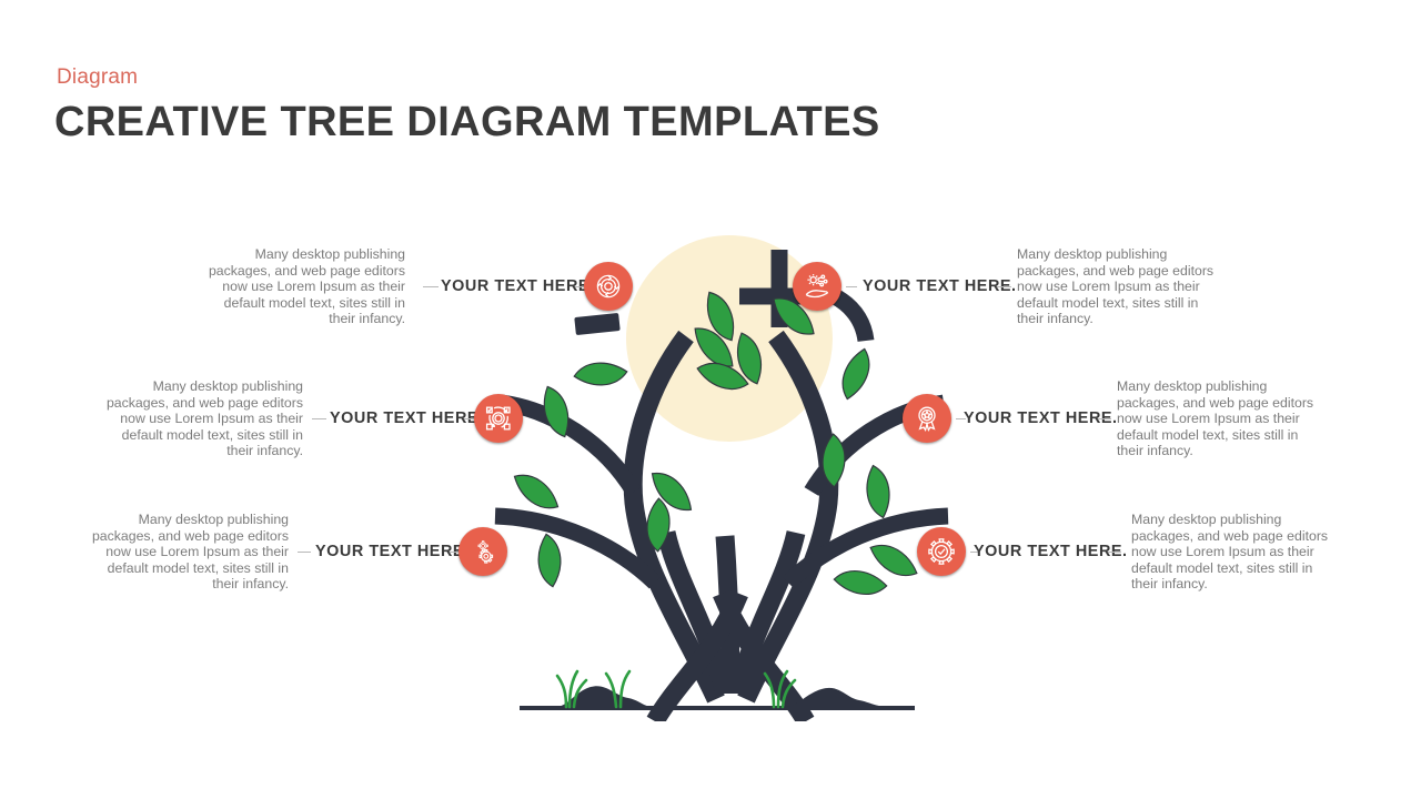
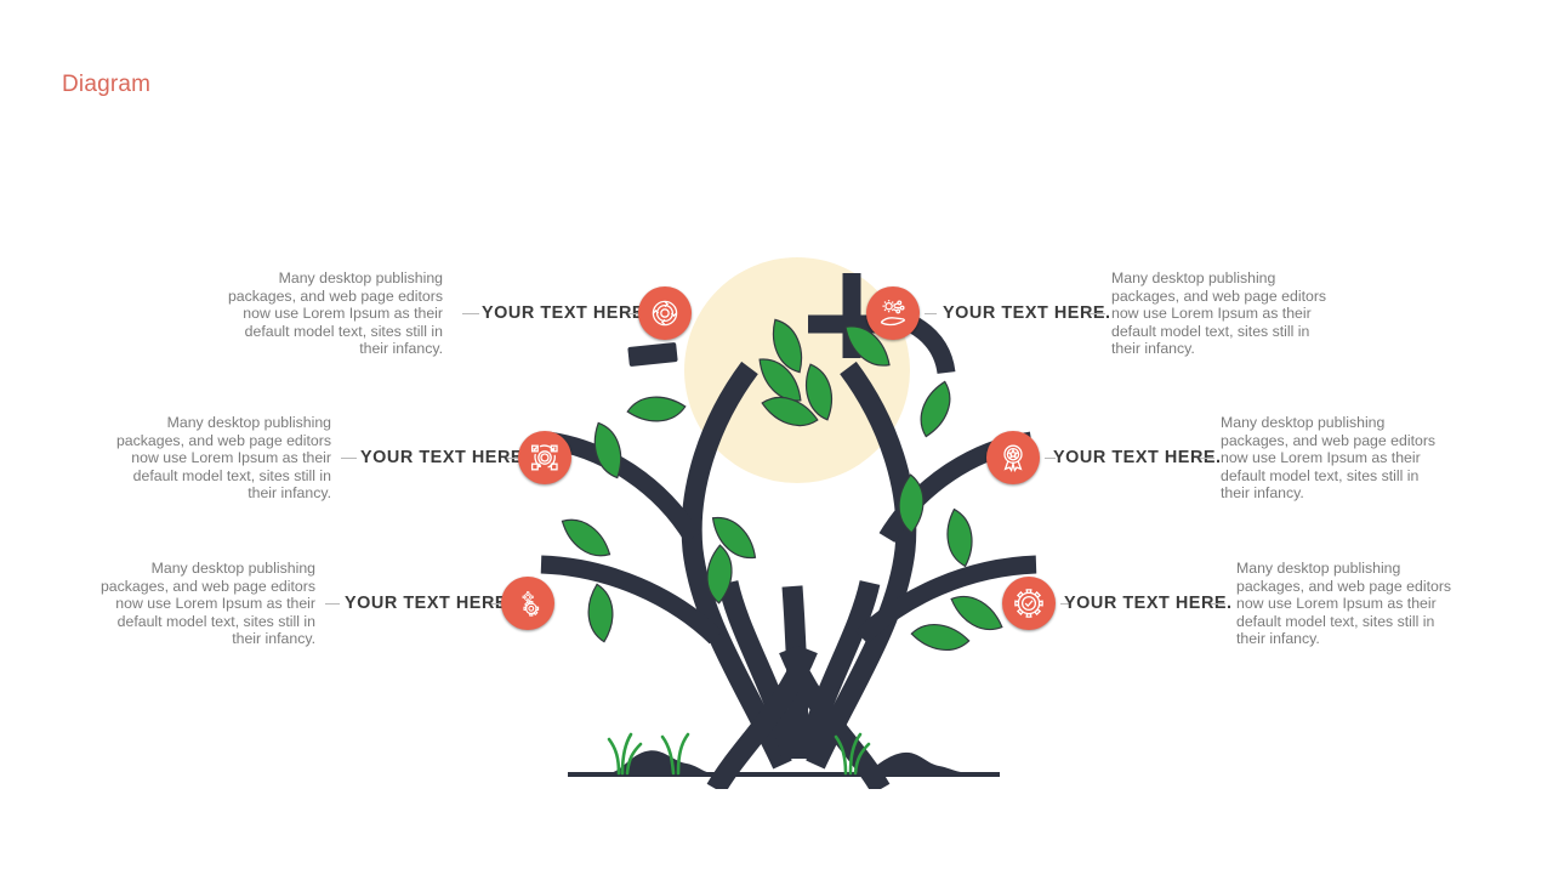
  Diagram
- CREATIVE TREE DIAGRAM TEMPLATES
  Many desktop publishing packages, and web page editors now use Lorem Ipsum as their default model text, sites still in their infancy.
  YOUR TEXT HER
  Many desktop publishing packages, and web page editors now use Lorem Ipsum as their default model text, sites still in their infancy.
  YOUR TEXT HER
  Many desktop publishing packages, and web page editors now use Lorem Ipsum as their default model text, sites still in their infancy.
  YOUR TEXT HER
  YOUR TEXT HER.
  Many desktop publishing packages, and web page editors now use Lorem Ipsum as their default model text, sites still in their infancy.
  YOUR TEXT HER.
  Many desktop publishing packages, and web page editors now use Lorem Ipsum as their default model text, sites still in their infancy.
  YOUR TEXT HER.
  Many desktop publishing packages, and web page editors now use Lorem Ipsum as their default model text, sites still in their infancy.
